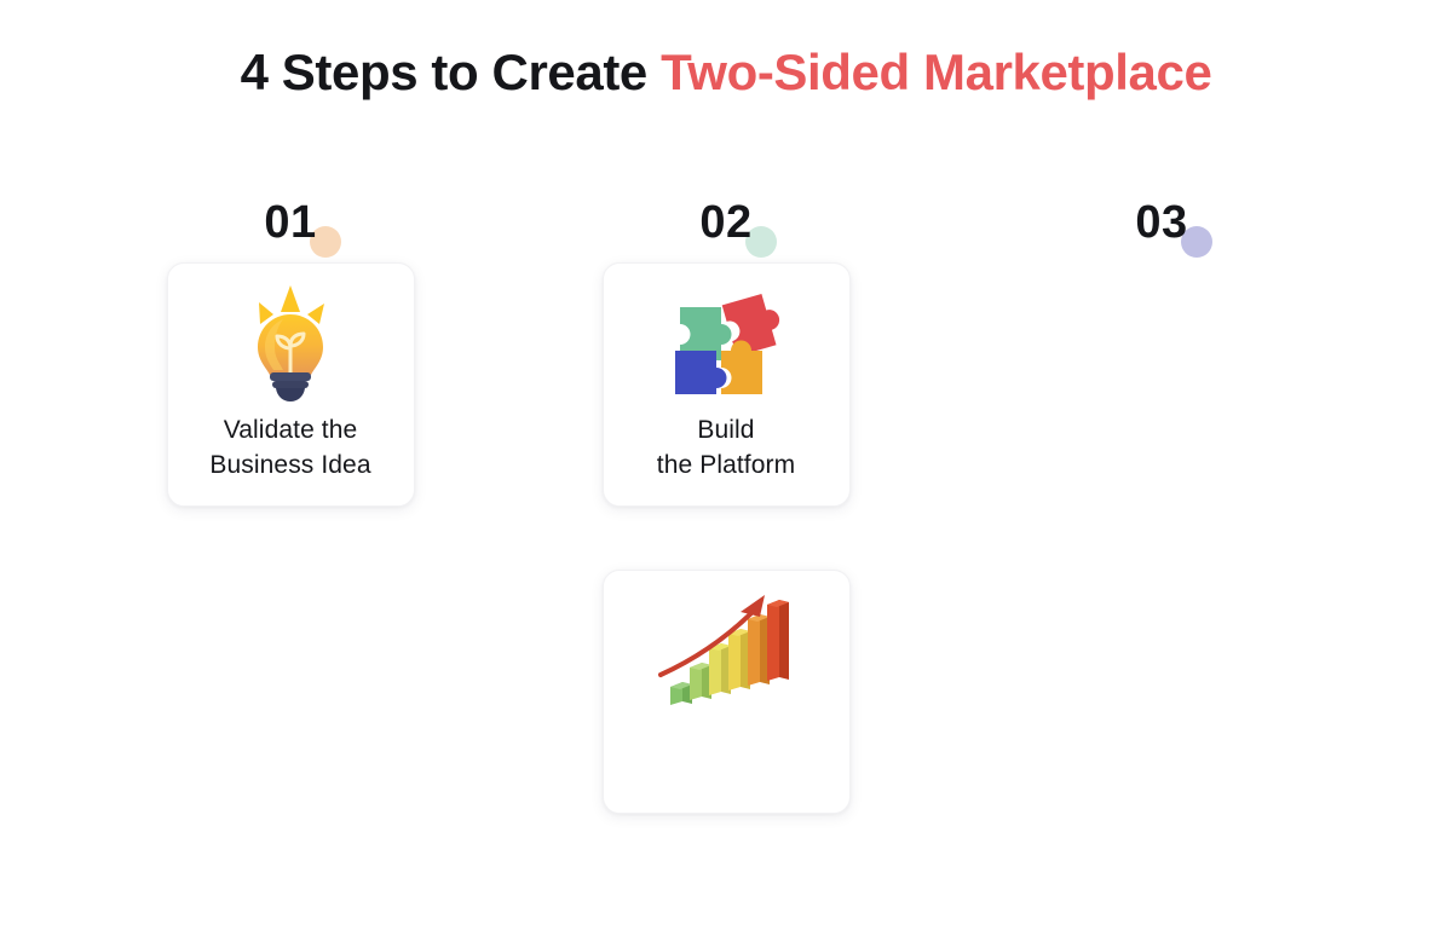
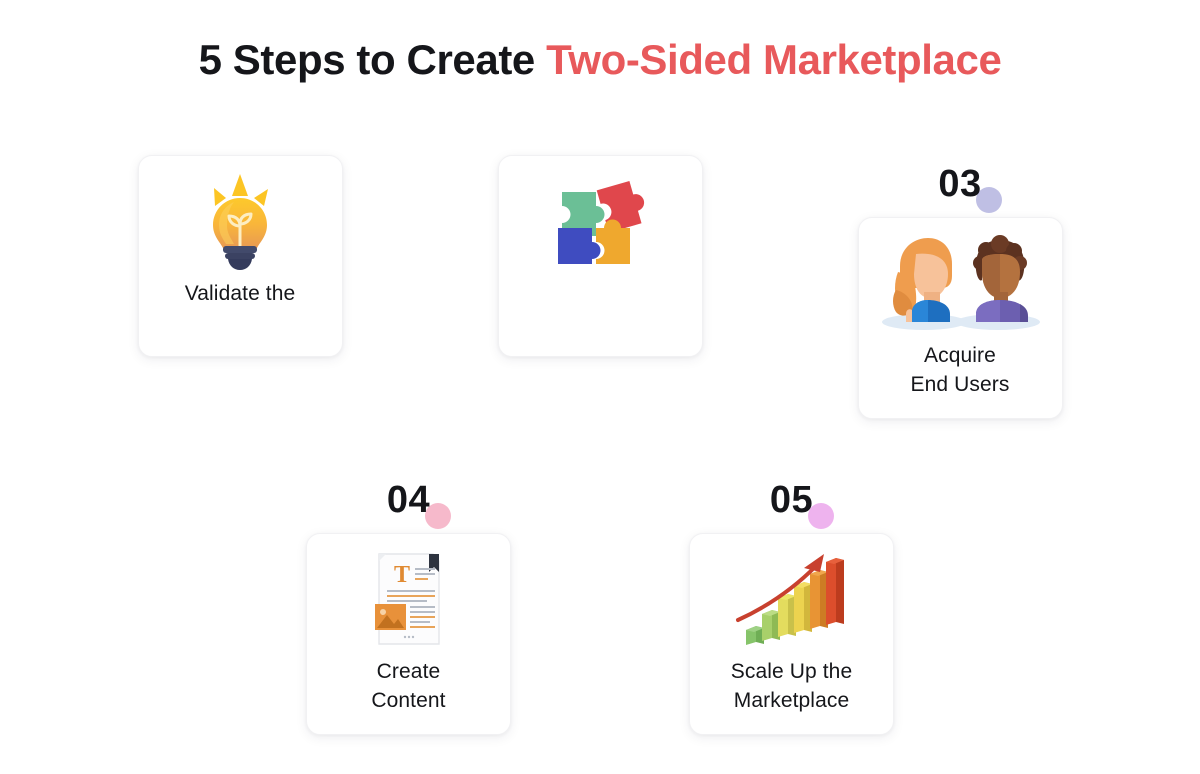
- 4 Steps to Create Two-Sided Marketplace
+ 5 Steps to Create Two-Sided Marketplace
- 01
  Validate the
- Business Idea
- 02
- Build
- the Platform
  03
+ Acquire
+ End Users
+ 04
+ T
+ Create
+ Content
+ 05
+ Scale Up the
+ Marketplace
